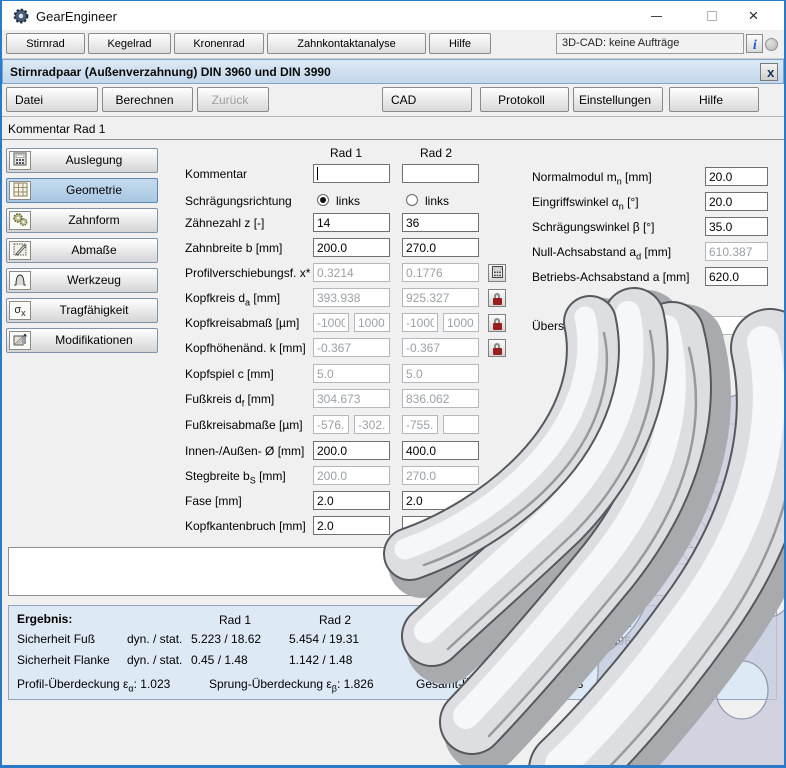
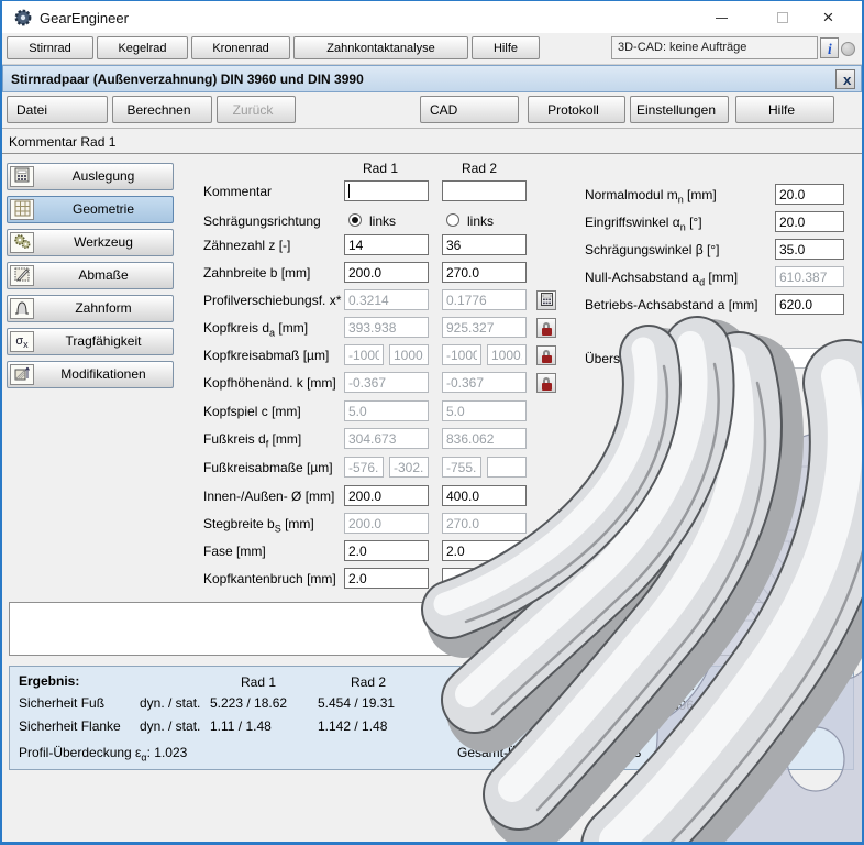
  GearEngineer
  ×
  Stirnrad
  Kegelrad
  Kronenrad
  Zahnkontaktanalyse
  Hilfe
  3D-CAD: keine Aufträge
  i
  Stirnradpaar (Außenverzahnung) DIN 3960 und DIN 3990
  x
  Datei
  Berechnen
  Zurück
  CAD
  Protokoll
  Einstellungen
  Hilfe
  Kommentar Rad 1
  Auslegung
  Geometrie
- Zahnform
+ Werkzeug
  Abmaße
- Werkzeug
+ Zahnform
  σx
  Tragfähigkeit
  Modifikationen
  Rad 1
  Rad 2
  Kommentar
  Schrägungsrichtung
  links
  links
  Zähnezahl z [-]
  14
  36
  Zahnbreite b [mm]
  200.0
  270.0
  Profilverschiebungsf. x*
  0.3214
  0.1776
  Kopfkreis da [mm]
  393.938
  925.327
  Kopfkreisabmaß [µm]
  -1000
  -1000
  Kopfhöhenänd. k [mm]
  -0.367
  -0.367
  Kopfspiel c [mm]
  5.0
  5.0
  Fußkreis df [mm]
  304.673
  836.062
  Fußkreisabmaße [µm]
  -576.
  -302.
  -755.
  Innen-/Außen- Ø [mm]
  200.0
  400.0
  Stegbreite bS [mm]
  200.0
  270.0
  Fase [mm]
  2.0
  2.0
  Kopfkantenbruch [mm]
  2.0
  Normalmodul mn [mm]
  20.0
  Eingriffswinkel αn [°]
  20.0
  Schrägungswinkel β [°]
  35.0
  Null-Achsabstand ad [mm]
  610.387
  Betriebs-Achsabstand a [mm]
  620.0
  Übers
  Ergebnis:
  Rad 1
  Rad 2
  Sicherheit Fuß
  dyn. / stat.
  5.223 / 18.62
  5.454 / 19.31
  Sicherheit Flanke
  dyn. / stat.
- 0.45 / 1.48
+ 1.11 / 1.48
  1.142 / 1.48
  Profil-Überdeckung εα: 1.023
- Sprung-Überdeckung εβ: 1.826
